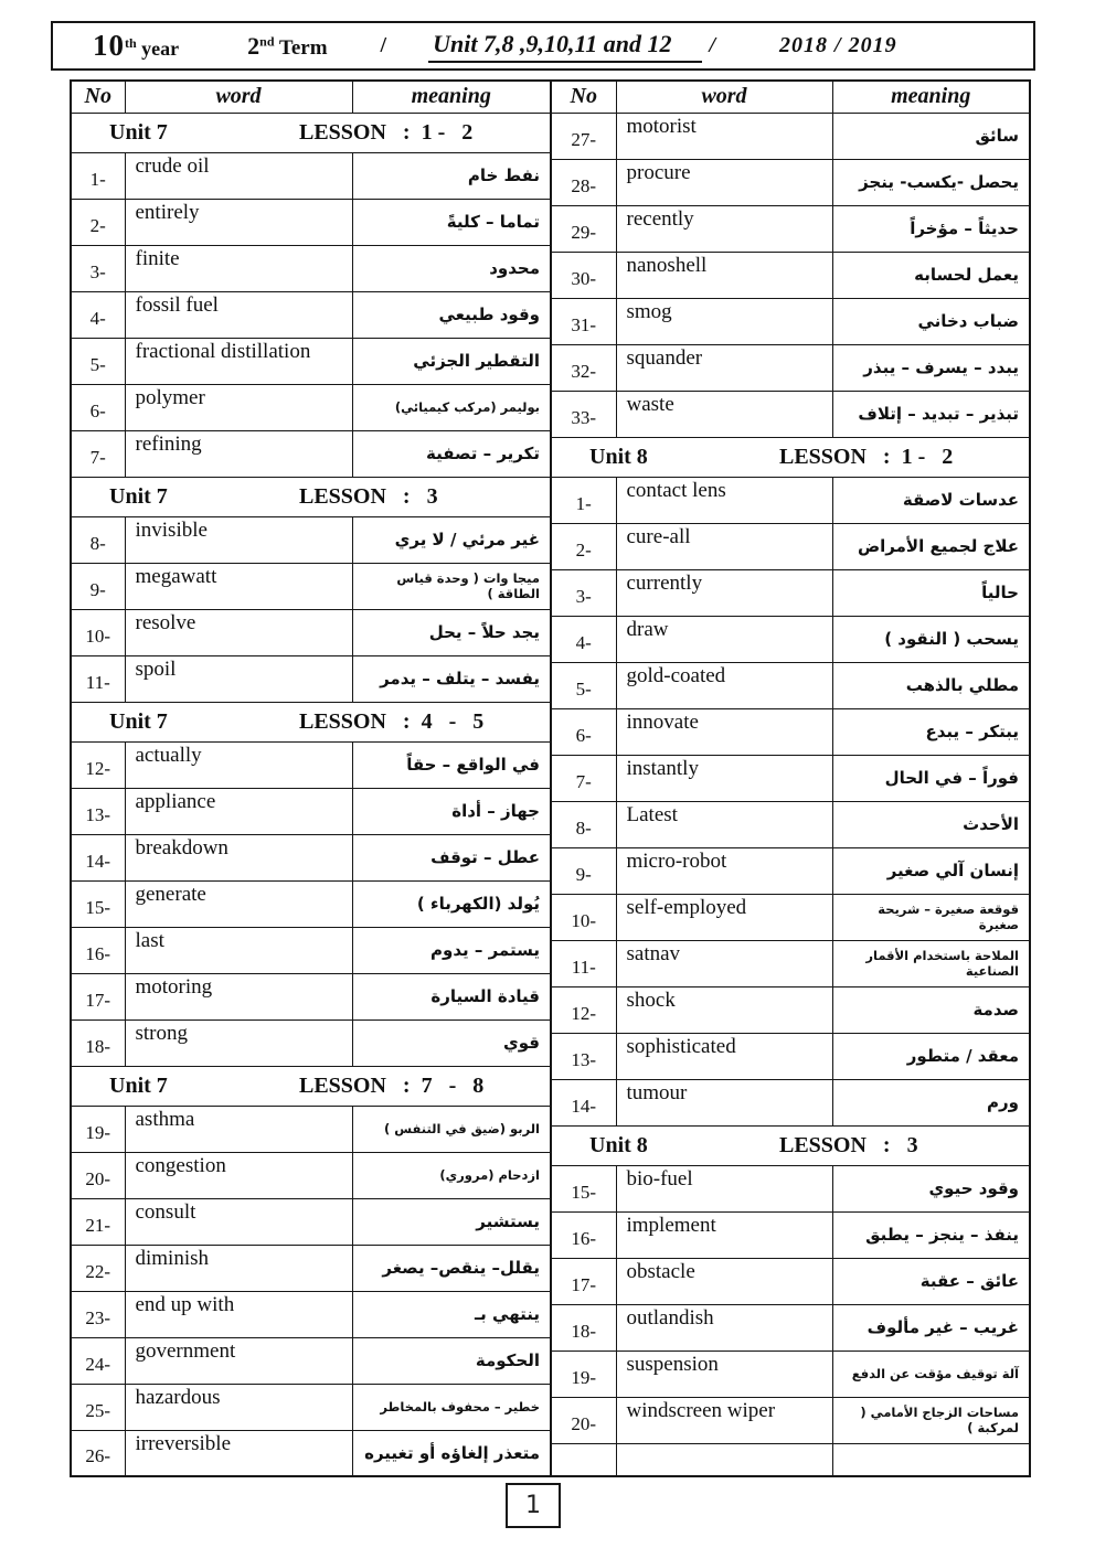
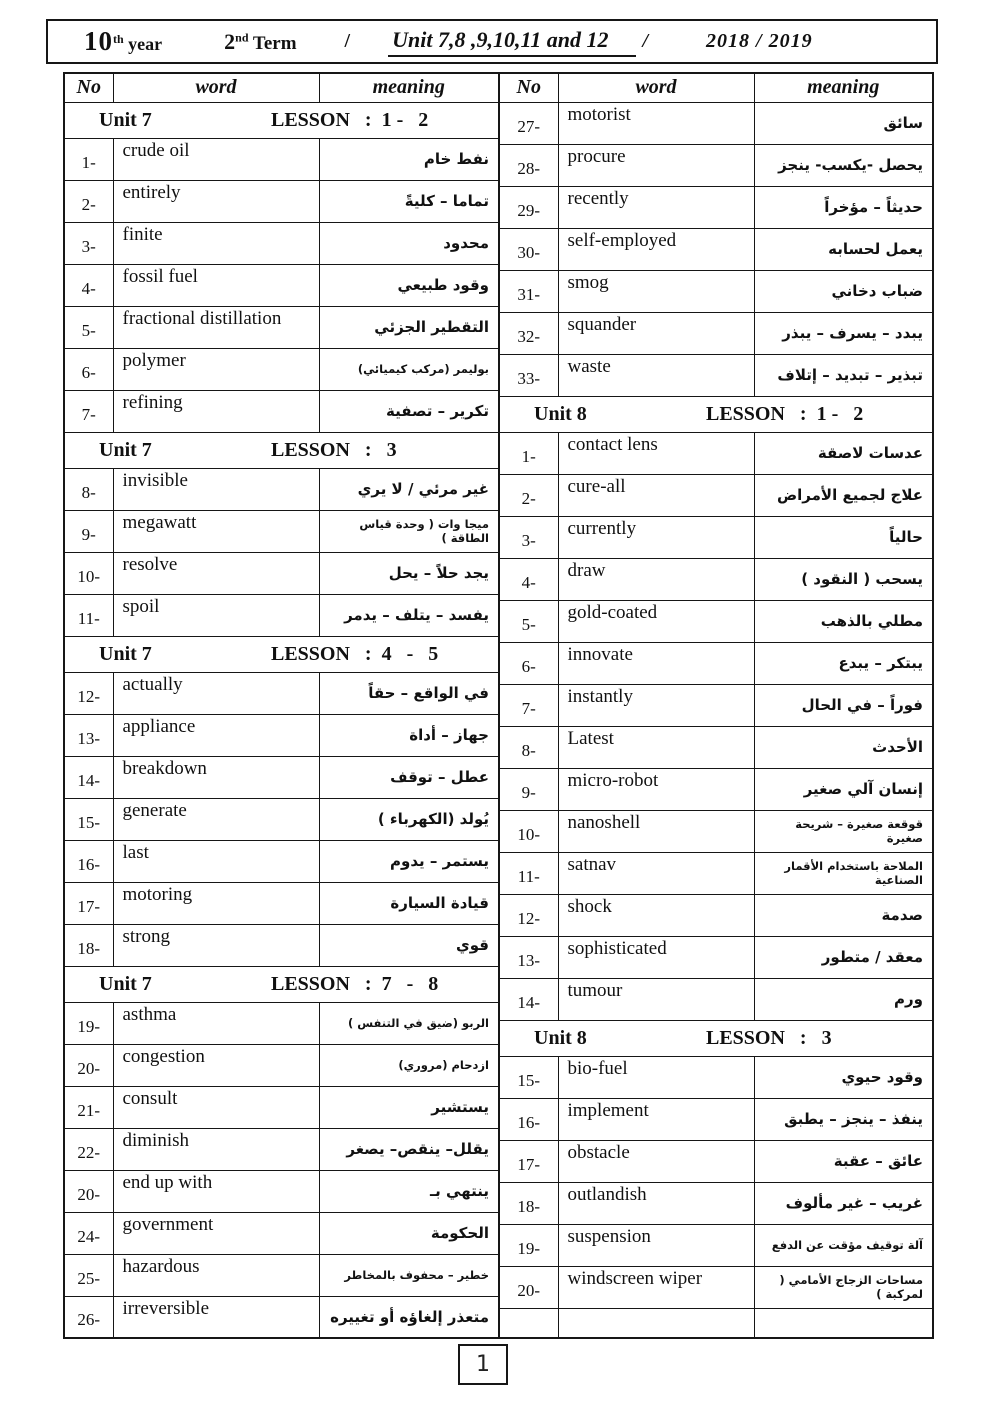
  10th year
  2nd Term
  /
  Unit 7,8 ,9,10,11 and 12
  /
  2018 / 2019
  No	word	meaning
  Unit 7 LESSON : 1 - 2
  1-	crude oil	نفط خام
  2-	entirely	تماما – كليةً
  3-	finite	محدود
  4-	fossil fuel	وقود طبيعي
  5-	fractional distillation	التقطير الجزئي
  6-	polymer	بوليمر (مركب كيميائي)
  7-	refining	تكرير – تصفية
  Unit 7 LESSON : 3
  8-	invisible	غير مرئي / لا يري
  9-	megawatt	ميجا وات ( وحدة قياس الطاقة )
  10-	resolve	يجد حلاً – يحل
  11-	spoil	يفسد – يتلف – يدمر
  Unit 7 LESSON : 4 - 5
  12-	actually	في الواقع – حقاً
  13-	appliance	جهاز – أداة
  14-	breakdown	عطل – توقف
  15-	generate	يُولد (الكهرباء )
  16-	last	يستمر – يدوم
  17-	motoring	قيادة السيارة
  18-	strong	قوي
  Unit 7 LESSON : 7 - 8
  19-	asthma	الربو (ضيق في التنفس )
  20-	congestion	ازدحام (مروري)
  21-	consult	يستشير
  22-	diminish	يقلل– ينقص– يصغر
- 23-	end up with	ينتهي بـ
+ 20-	end up with	ينتهي بـ
  24-	government	الحكومة
  25-	hazardous	خطير – محفوف بالمخاطر
  26-	irreversible	متعذر إلغاؤه أو تغييره
  No	word	meaning
  27-	motorist	سائق
  28-	procure	يحصل -يكسب- ينجز
  29-	recently	حديثاً – مؤخراً
- 30-	nanoshell	يعمل لحسابه
+ 30-	self-employed	يعمل لحسابه
  31-	smog	ضباب دخاني
  32-	squander	يبدد – يسرف – يبذر
  33-	waste	تبذير – تبديد – إتلاف
  Unit 8 LESSON : 1 - 2
  1-	contact lens	عدسات لاصقة
  2-	cure-all	علاج لجميع الأمراض
  3-	currently	حالياً
  4-	draw	يسحب ( النقود )
  5-	gold-coated	مطلي بالذهب
  6-	innovate	يبتكر – يبدع
  7-	instantly	فوراً – في الحال
  8-	Latest	الأحدث
  9-	micro-robot	إنسان آلي صغير
- 10-	self-employed	قوقعة صغيرة – شريحة صغيرة
+ 10-	nanoshell	قوقعة صغيرة – شريحة صغيرة
  11-	satnav	الملاحة باستخدام الأقمار الصناعية
  12-	shock	صدمة
  13-	sophisticated	معقد / متطور
  14-	tumour	ورم
  Unit 8 LESSON : 3
  15-	bio-fuel	وقود حيوي
  16-	implement	ينفذ – ينجز – يطبق
  17-	obstacle	عائق – عقبة
  18-	outlandish	غريب – غير مألوف
  19-	suspension	آلة توقيف مؤقت عن الدفع
  20-	windscreen wiper	مساحات الزجاج الأمامي ( لمركبة )
  1
